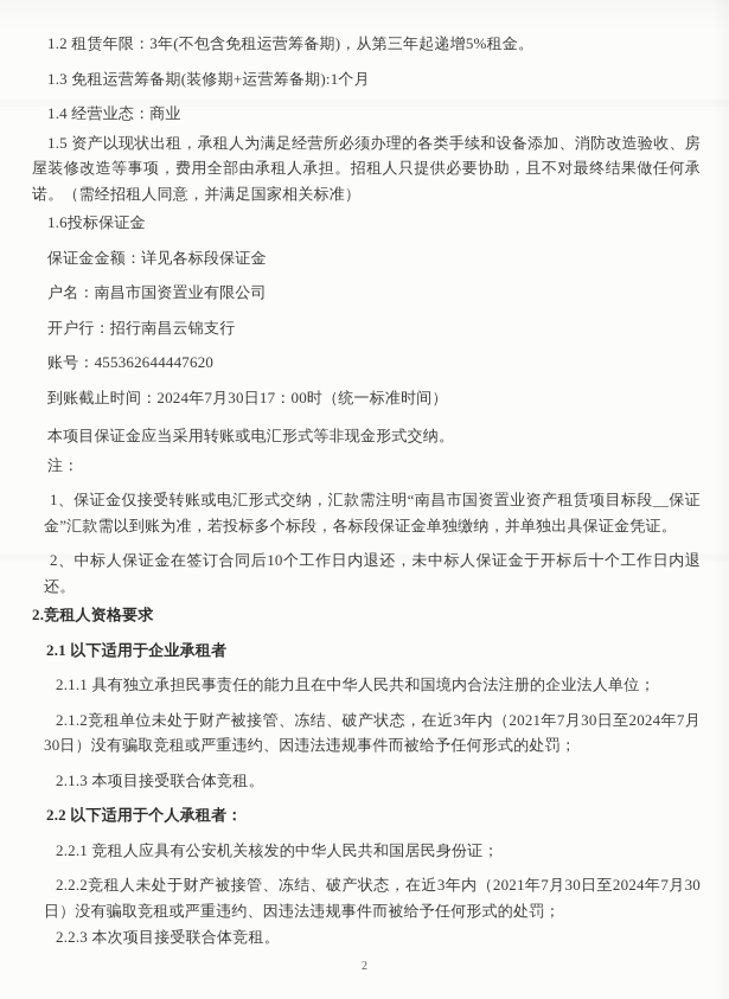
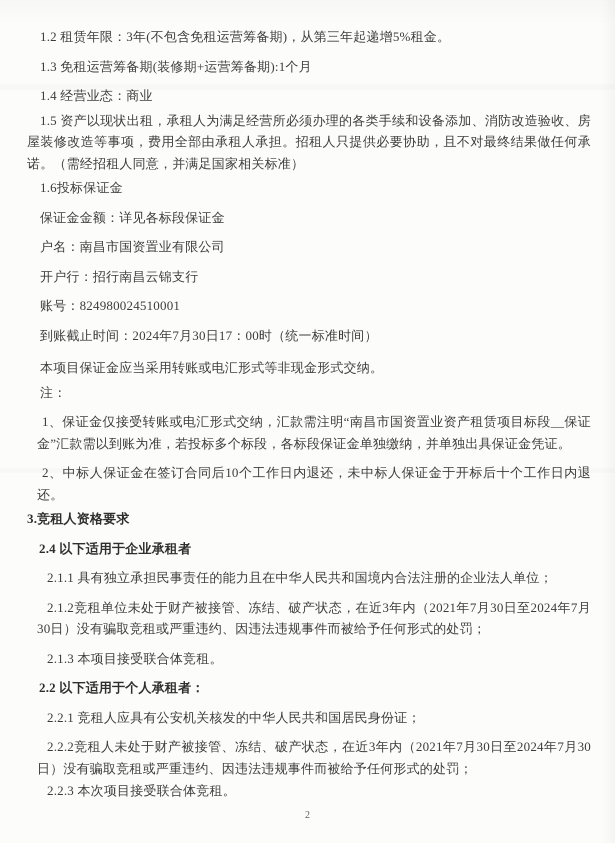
  1.2 租赁年限：3年(不包含免租运营筹备期)，从第三年起递增5%租金。
  1.3 免租运营筹备期(装修期+运营筹备期):1个月
  1.4 经营业态：商业
  1.5 资产以现状出租，承租人为满足经营所必须办理的各类手续和设备添加、消防改造验收、房屋装修改造等事项，费用全部由承租人承担。招租人只提供必要协助，且不对最终结果做任何承诺。（需经招租人同意，并满足国家相关标准）
  1.6投标保证金
  保证金金额：详见各标段保证金
  户名：南昌市国资置业有限公司
  开户行：招行南昌云锦支行
- 账号：455362644447620
+ 账号：824980024510001
  到账截止时间：2024年7月30日17：00时（统一标准时间）
  本项目保证金应当采用转账或电汇形式等非现金形式交纳。
  注：
  1、保证金仅接受转账或电汇形式交纳，汇款需注明“南昌市国资置业资产租赁项目标段__保证金”汇款需以到账为准，若投标多个标段，各标段保证金单独缴纳，并单独出具保证金凭证。
  2、中标人保证金在签订合同后10个工作日内退还，未中标人保证金于开标后十个工作日内退还。
- 2.竞租人资格要求
+ 3.竞租人资格要求
- 2.1 以下适用于企业承租者
+ 2.4 以下适用于企业承租者
  2.1.1 具有独立承担民事责任的能力且在中华人民共和国境内合法注册的企业法人单位；
  2.1.2竞租单位未处于财产被接管、冻结、破产状态，在近3年内（2021年7月30日至2024年7月30日）没有骗取竞租或严重违约、因违法违规事件而被给予任何形式的处罚；
  2.1.3 本项目接受联合体竞租。
  2.2 以下适用于个人承租者：
  2.2.1 竞租人应具有公安机关核发的中华人民共和国居民身份证；
  2.2.2竞租人未处于财产被接管、冻结、破产状态，在近3年内（2021年7月30日至2024年7月30日）没有骗取竞租或严重违约、因违法违规事件而被给予任何形式的处罚；
  2.2.3 本次项目接受联合体竞租。
  2
